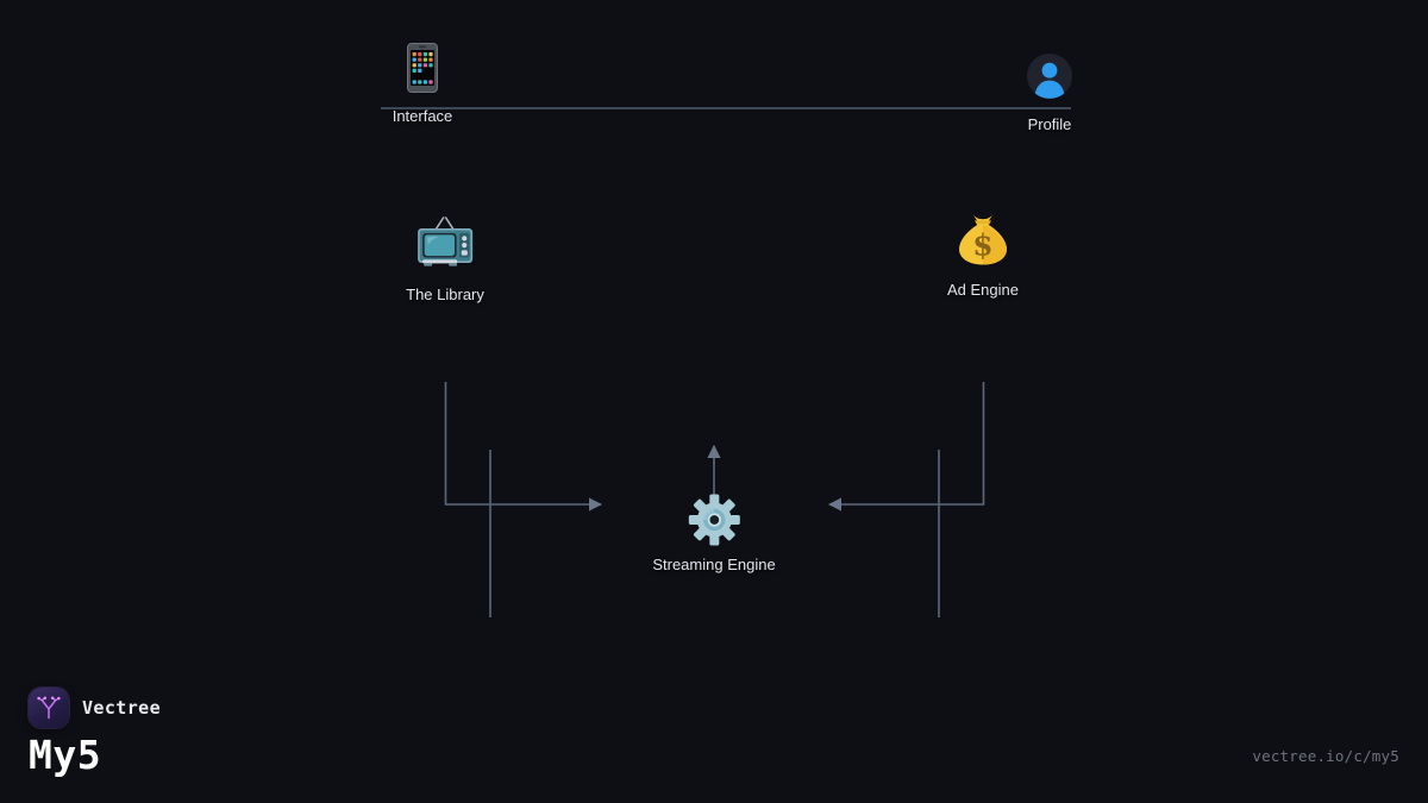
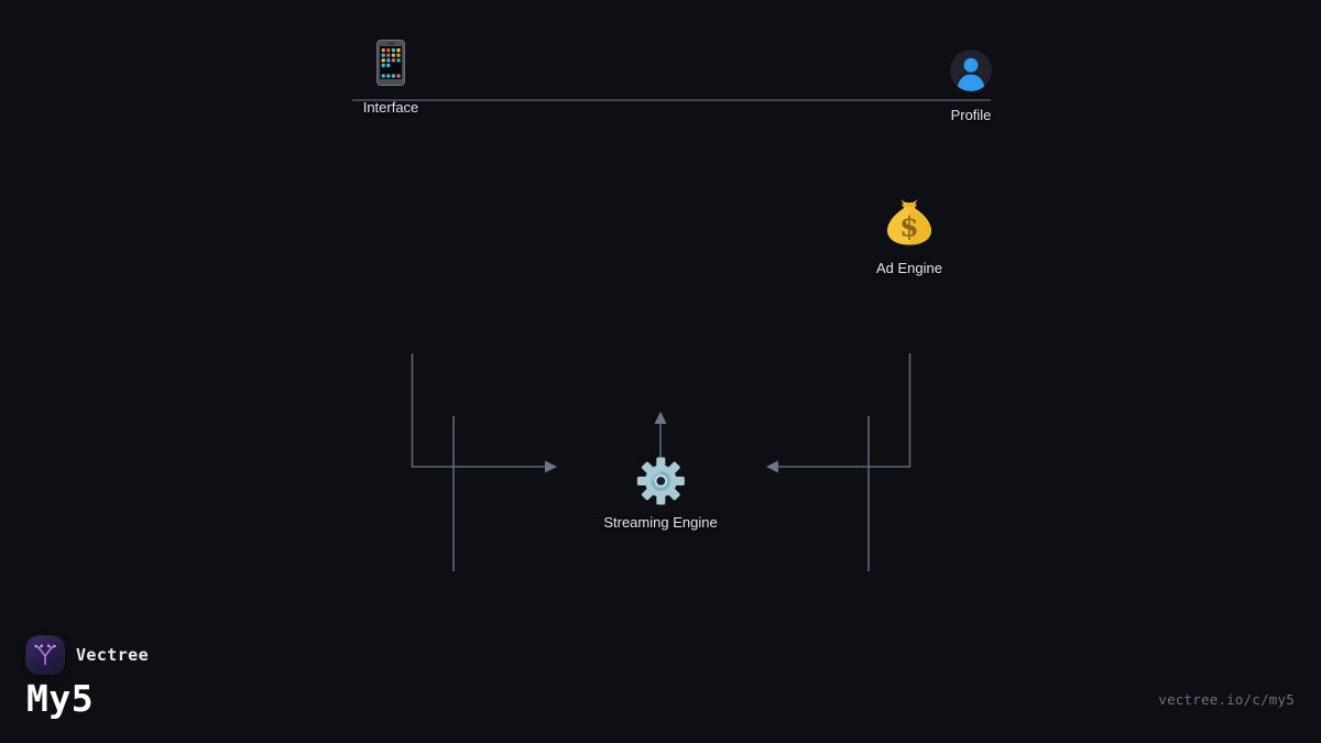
  Interface
  Profile
- The Library
  $
  Ad Engine
  Streaming Engine
  Vectree
  My5
  vectree.io/c/my5
